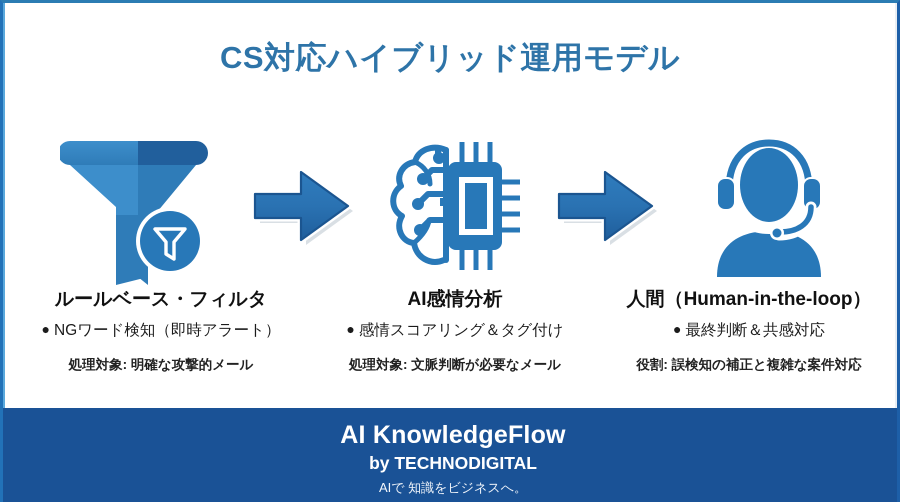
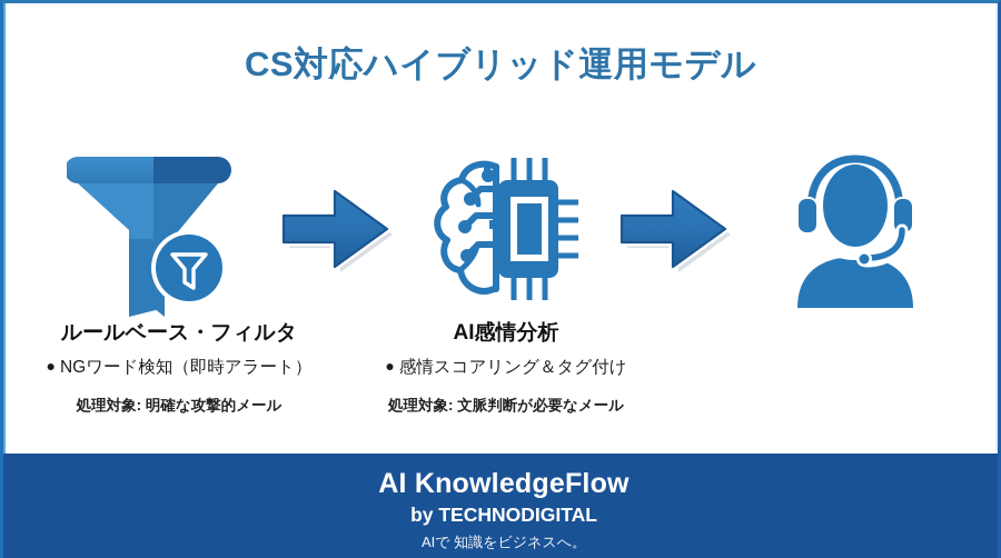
  CS対応ハイブリッド運用モデル
  ルールベース・フィルタ
  ● NGワード検知（即時アラート）
  処理対象: 明確な攻撃的メール
  AI感情分析
  ● 感情スコアリング＆タグ付け
  処理対象: 文脈判断が必要なメール
- 人間（Human-in-the-loop）
- ● 最終判断＆共感対応
- 役割: 誤検知の補正と複雑な案件対応
  AI KnowledgeFlow
  by TECHNODIGITAL
  AIで 知識をビジネスへ。
